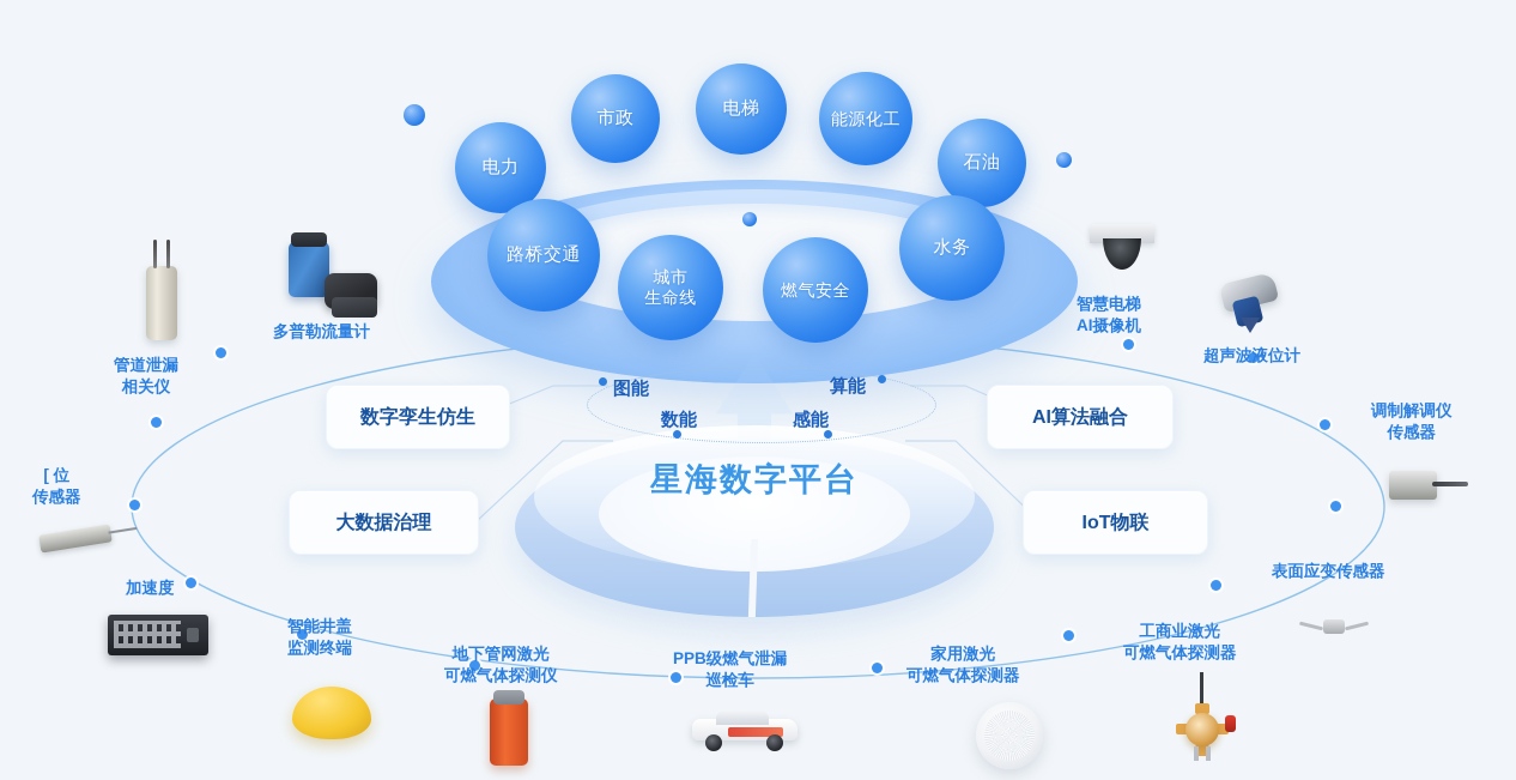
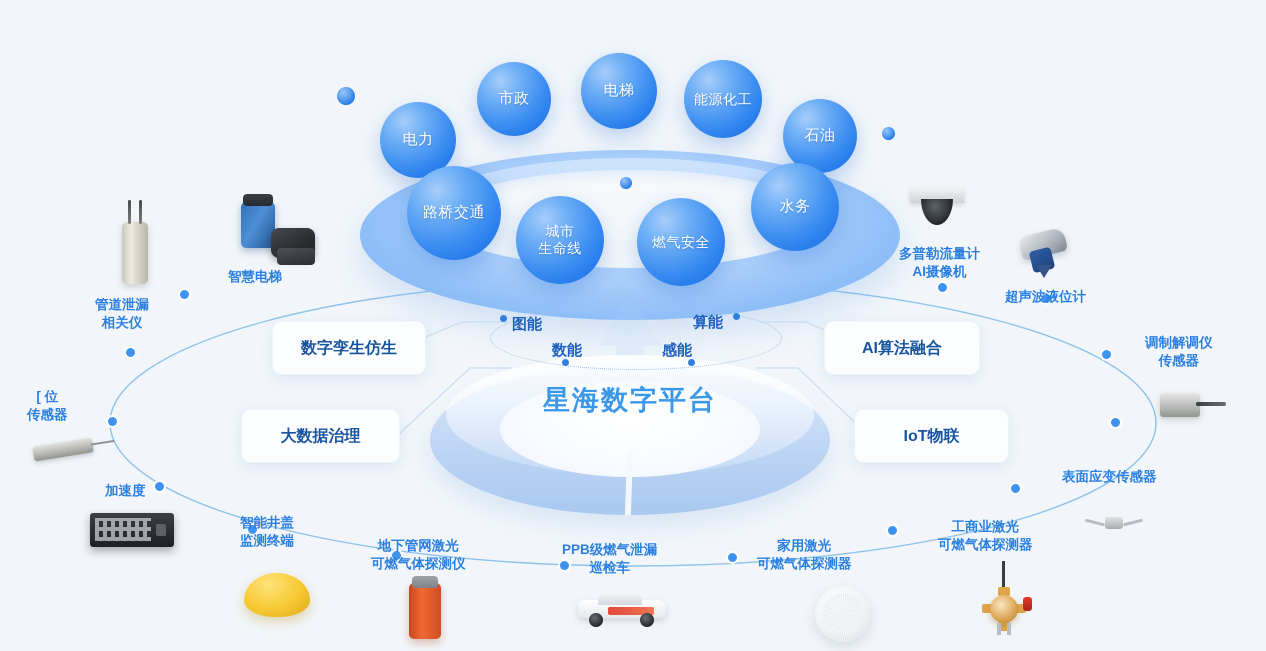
  电力
  市政
  电梯
  能源化工
  石油
  路桥交通
  城市
  生命线
  燃气安全
  水务
  星海数字平台
  图能
  数能
  感能
  算能
  数字孪生仿生
  大数据治理
  AI算法融合
  IoT物联
  管道泄漏
  相关仪
- 多普勒流量计
+ 智慧电梯
  [ 位
  传感器
  加速度
  智能井盖
  监测终端
  地下管网激光
  可燃气体探测仪
  PPB级燃气泄漏
  巡检车
  家用激光
  可燃气体探测器
  工商业激光
  可燃气体探测器
  表面应变传感器
  调制解调仪
  传感器
  超声波液位计
- 智慧电梯
+ 多普勒流量计
  AI摄像机
